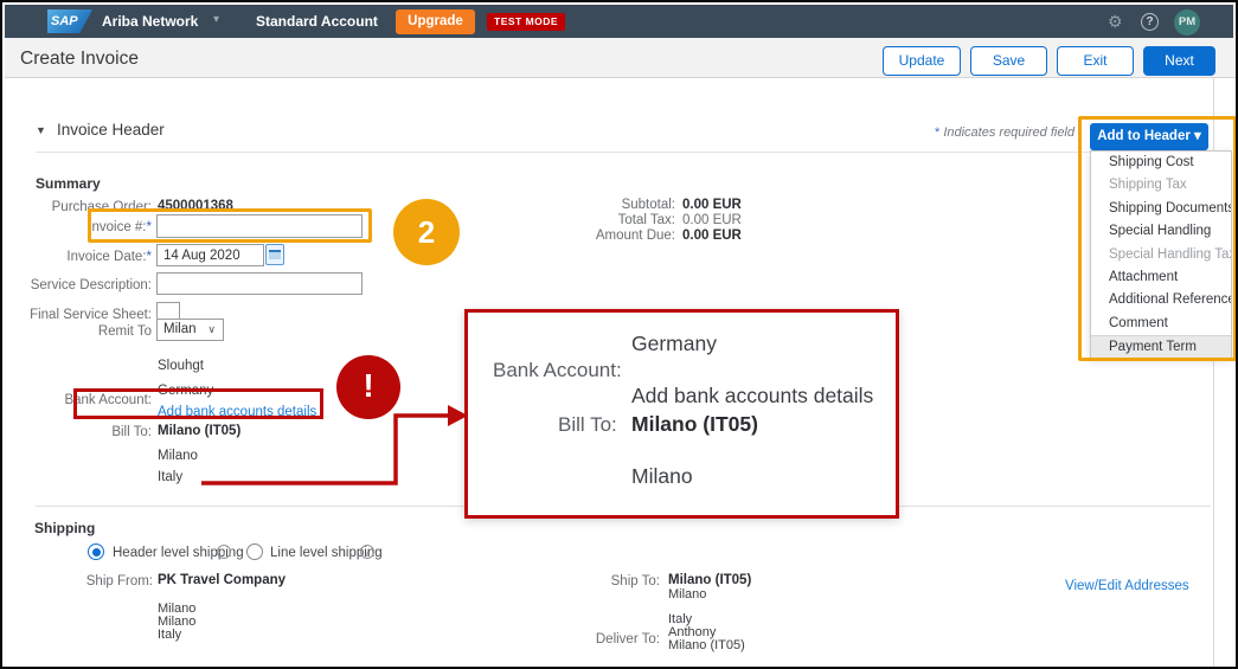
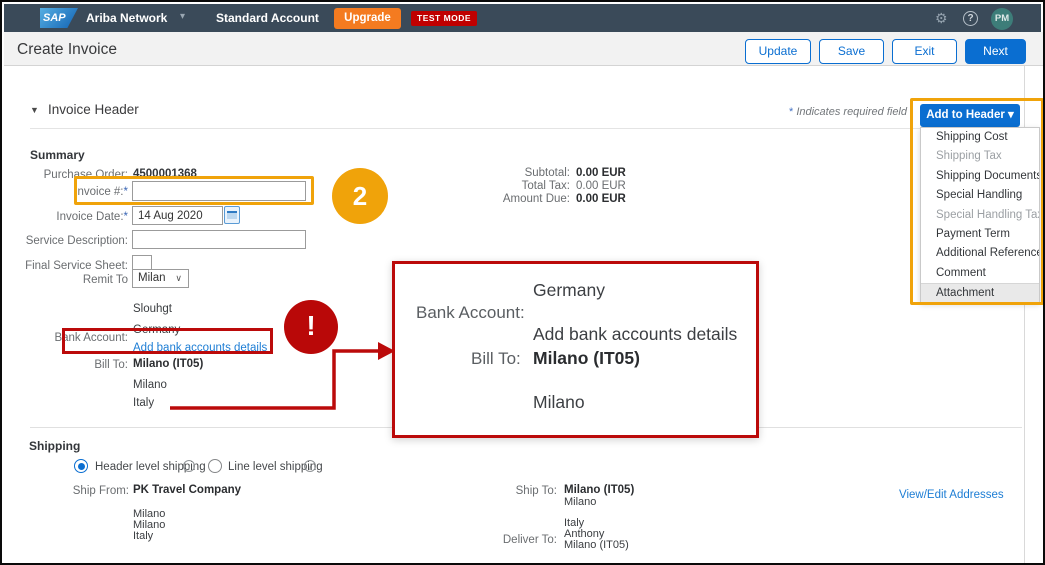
  SAP
  Ariba Network
  ▾
  Standard Account
  Upgrade
  TEST MODE
  ⚙
  ?
  PM
  Create Invoice
  Update
  Save
  Exit
  Next
  ▼
  Invoice Header
  * Indicates required field
  Summary
  Purchase Order:
  4500001368
  Invoice #:*
  Invoice Date:*
  14 Aug 2020
  Service Description:
  Final Service Sheet:
  Remit To
  Milan
  ∨
  Slouhgt
  Germany
  Bank Account:
  Add bank accounts details
  Bill To:
  Milano (IT05)
  Milano
  Italy
  Subtotal:
  0.00 EUR
  Total Tax:
  0.00 EUR
  Amount Due:
  0.00 EUR
  Shipping
  Header level shipping
  i
  Line level shipping
  i
  Ship From:
  PK Travel Company
  Milano
  Milano
  Italy
  Ship To:
  Milano (IT05)
  Milano
  Italy
  Anthony
  Deliver To:
  Milano (IT05)
  View/Edit Addresses
  Add to Header ▾
  Shipping Cost
  Shipping Tax
  Shipping Document
  Special Handling
  Special Handling Ta
- Attachment
+ Payment Term
  Additional Referenc
  Comment
- Payment Term
+ Attachment
  2
  !
  Germany
  Bank Account:
  Add bank accounts details
  Bill To:
  Milano (IT05)
  Milano
